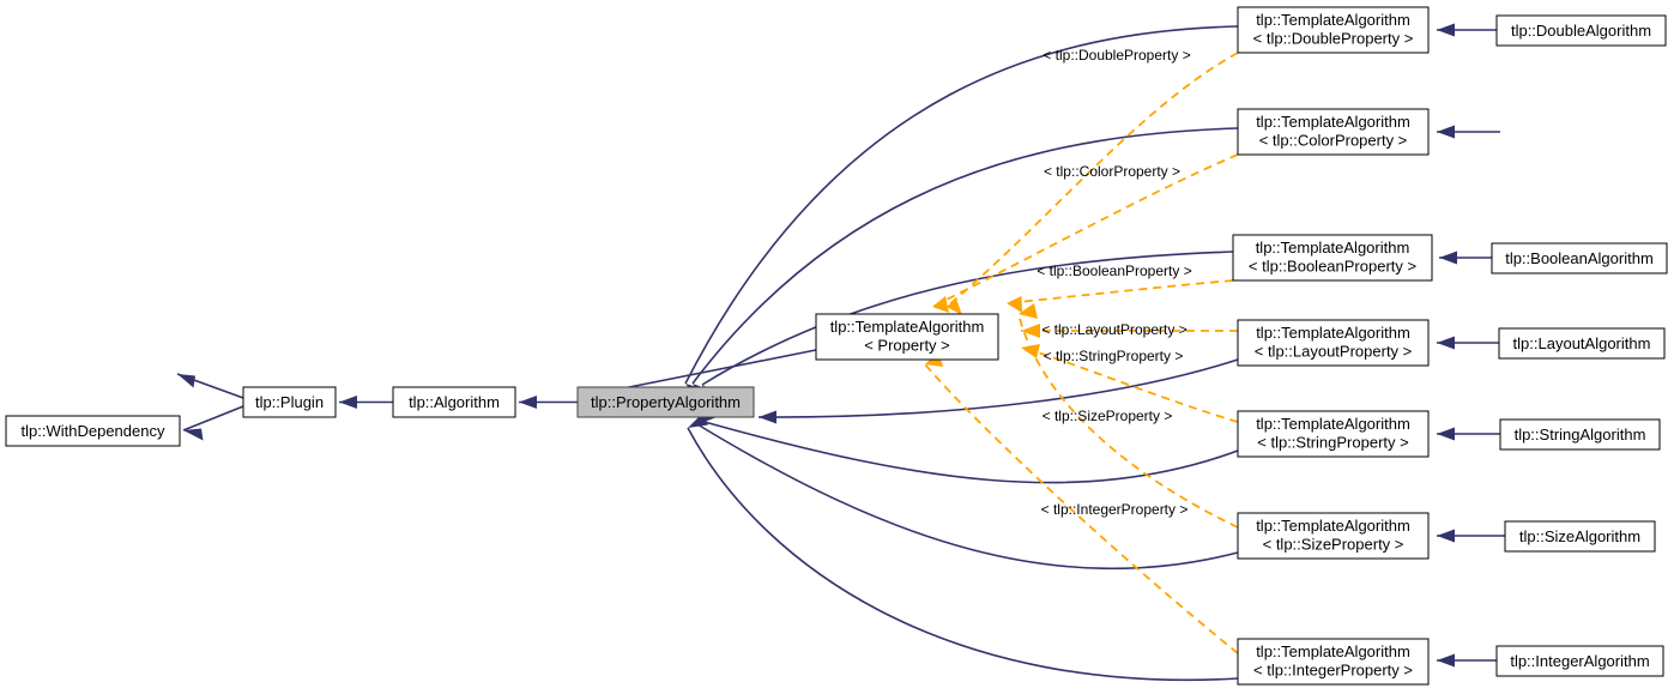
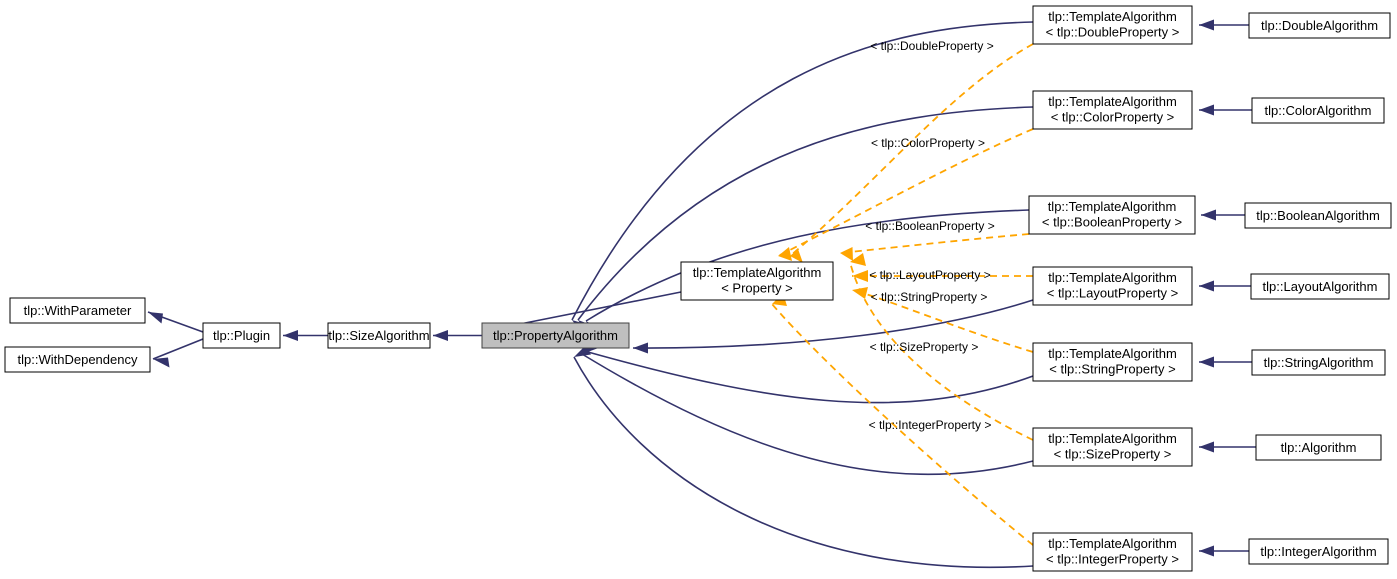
+ tlp::WithParameter
  tlp::WithDependency
  tlp::Plugin
- tlp::Algorithm
+ tlp::SizeAlgorithm
  tlp::PropertyAlgorithm
  tlp::TemplateAlgorithm
  < Property >
  tlp::TemplateAlgorithm
  < tlp::DoubleProperty >
  tlp::TemplateAlgorithm
  < tlp::ColorProperty >
  tlp::TemplateAlgorithm
  < tlp::BooleanProperty >
  tlp::TemplateAlgorithm
  < tlp::LayoutProperty >
  tlp::TemplateAlgorithm
  < tlp::StringProperty >
  tlp::TemplateAlgorithm
  < tlp::SizeProperty >
  tlp::TemplateAlgorithm
  < tlp::IntegerProperty >
  tlp::DoubleAlgorithm
+ tlp::ColorAlgorithm
  tlp::BooleanAlgorithm
  tlp::LayoutAlgorithm
  tlp::StringAlgorithm
- tlp::SizeAlgorithm
+ tlp::Algorithm
  tlp::IntegerAlgorithm
  < tlp::DoubleProperty >
  < tlp::ColorProperty >
  < tlp::BooleanProperty >
  < tlp::LayoutProperty >
  < tlp::StringProperty >
  < tlp::SizeProperty >
  < tlp::IntegerProperty >
